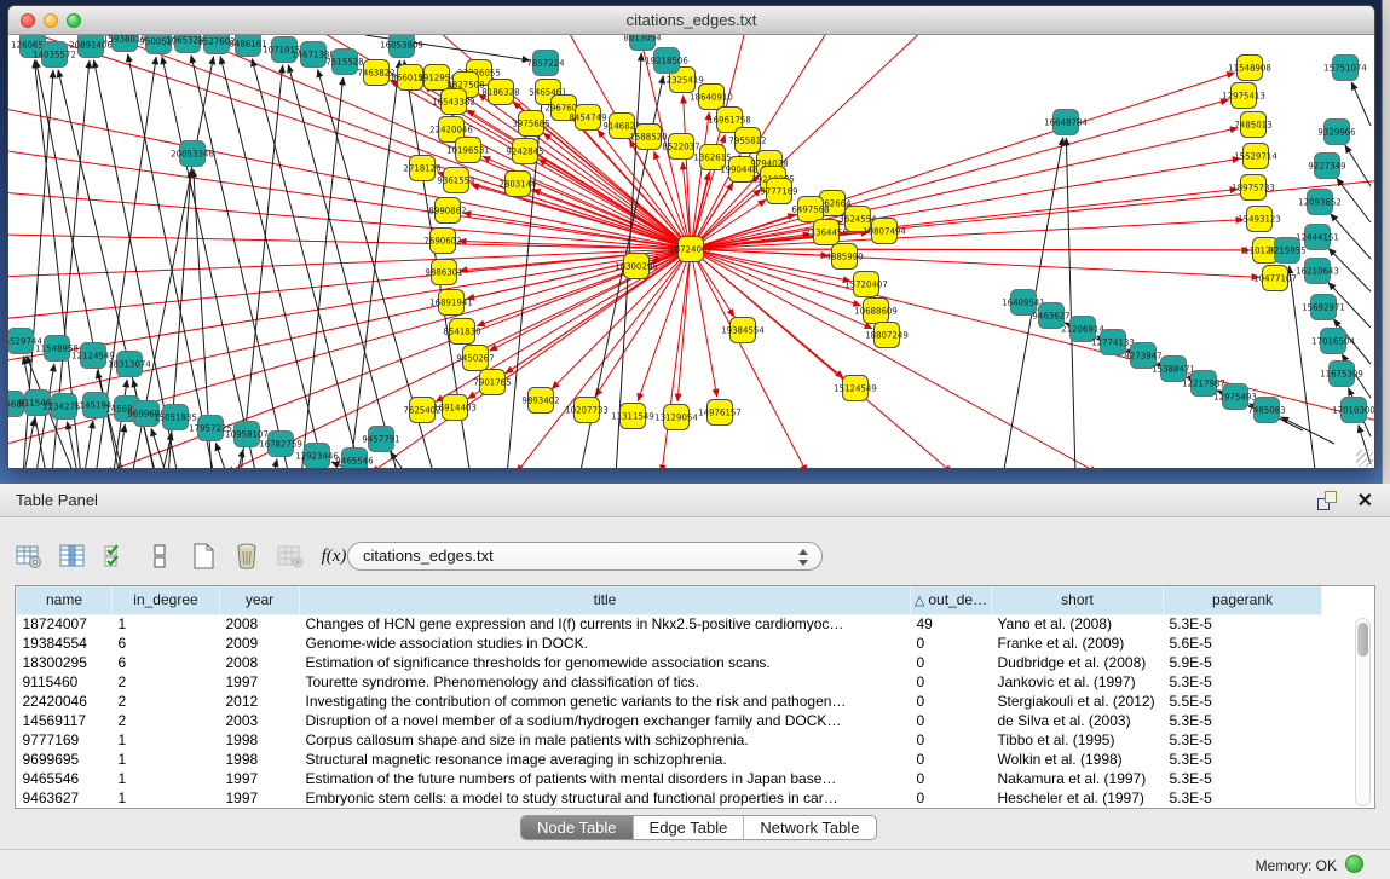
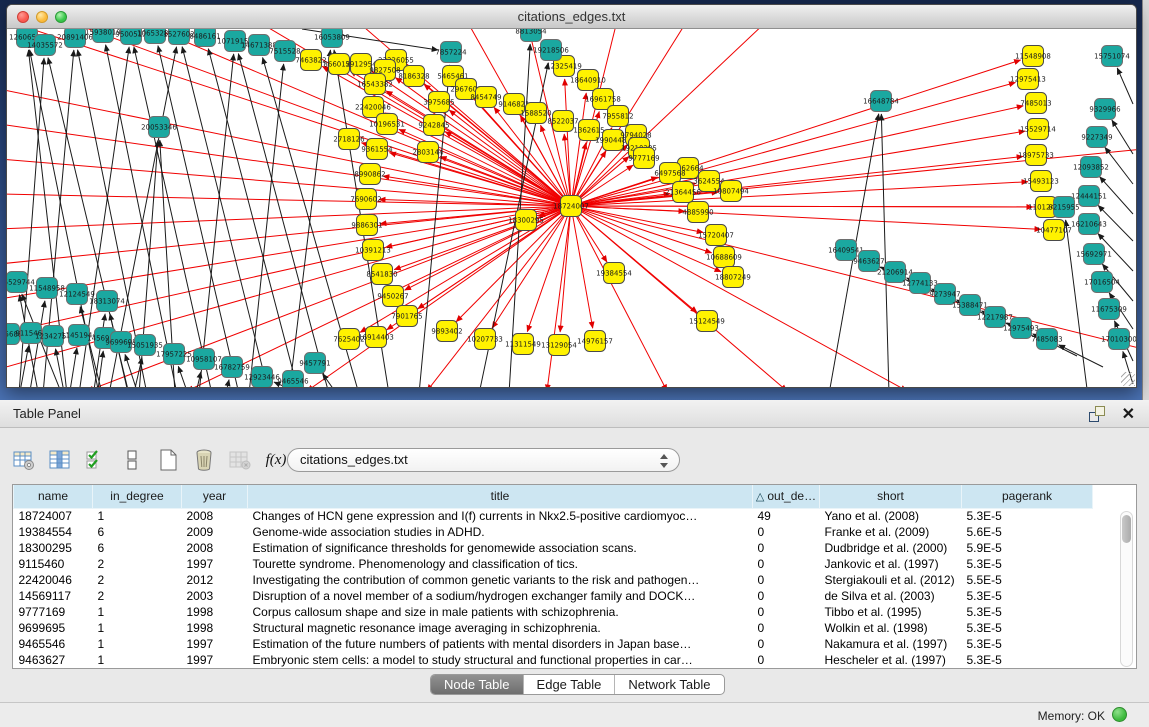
  citations_edges.txt
  18724007
  18300295
  19384554
  7463822
  866012
  591295
  9827508
  8186328
  5465461
  16543382
  296760
  8454749
  3975685
  914682
  22420046
  2718126
  9242845
  2803144
  12325419
  18640910
  16961758
  1588520
  8522037
  1362615
  7955812
  1990448
  9794028
  9777169
  62664
  6497568
  362455
  10807494
  21364456
  4885990
  15720407
  10688609
  18807249
  11548908
  12975413
  7485013
  15529714
  18975733
  15493123
  110124
  10477107
  15124549
  16914403
  7625402
  10196531
  9361554
  8990862
  7690602
  9886301
- 16891941
+ 10391213
  8541830
  9450267
  7901765
  9893402
  10207733
  11311549
  13129054
  14976157
  126065
  14035572
  20891406
  15938019
  950051
  1065328
  1527602
  8486161
  1071915
  1467138
  7515528
  16053809
  7857224
  8813054
  19218506
  20053346
  16648784
  15751074
  9329966
  9227349
  12093852
  12444151
  16210643
  15692971
  17016504
  11675309
  17010300
  8215955
  911546
  1234275
  1145194
  969969
  15051935
  17957225
  10958107
  16782759
  12923446
  9465546
  9457791
  1640954
  9463627
  21206914
  12774133
  9273947
  15388471
  12217987
  12975493
  7485083
  529744
  11548958
  12124549
  18313074
  Table Panel
  ✕
  f(x)
  citations_edges.txt
  name	in_degree	year	title	△ out_de…	short	pagerank
  18724007	1	2008	Changes of HCN gene expression and I(f) currents in Nkx2.5-positive cardiomyoc…	49	Yano et al. (2008)	5.3E-5
- 19384554	6	2009	Genome-wide association studies in DOCK.	0	Franke et al. (2009)	5.6E-5
+ 19384554	6	2009	Genome-wide association studies in ADHD.	0	Franke et al. (2009)	5.6E-5
- 18300295	6	2008	Estimation of significance thresholds for genomewide association scans.	0	Dudbridge et al. (2008)	5.9E-5
+ 18300295	6	2008	Estimation of significance thresholds for genomewide association scans.	0	Dudbridge et al. (2000)	5.9E-5
  9115460	2	1997	Tourette syndrome. Phenomenology and classification of tics.	0	Jankovic et al. (1997)	5.3E-5
  22420046	2	2012	Investigating the contribution of common genetic variants to the risk and pathogen…	0	Stergiakouli et al. (2012)	5.5E-5
  14569117	2	2003	Disruption of a novel member of a sodium/hydrogen exchanger family and DOCK…	0	de Silva et al. (2003)	5.3E-5
  9777169	1	1998	Corpus callosum shape and size in male patients with schizophrenia.	0	Tibbo et al. (1995)	5.3E-5
  9699695	1	1998	Structural magnetic resonance image averaging in schizophrenia.	0	Wolkin et al. (1998)	5.3E-5
  9465546	1	1997	Estimation of the future numbers of patients with mental disorders in Japan base…	0	Nakamura et al. (1997)	5.3E-5
  9463627	1	1997	Embryonic stem cells: a model to study structural and functional properties in car…	0	Hescheler et al. (1997)	5.3E-5
  Node Table
  Edge Table
  Network Table
  Memory: OK
